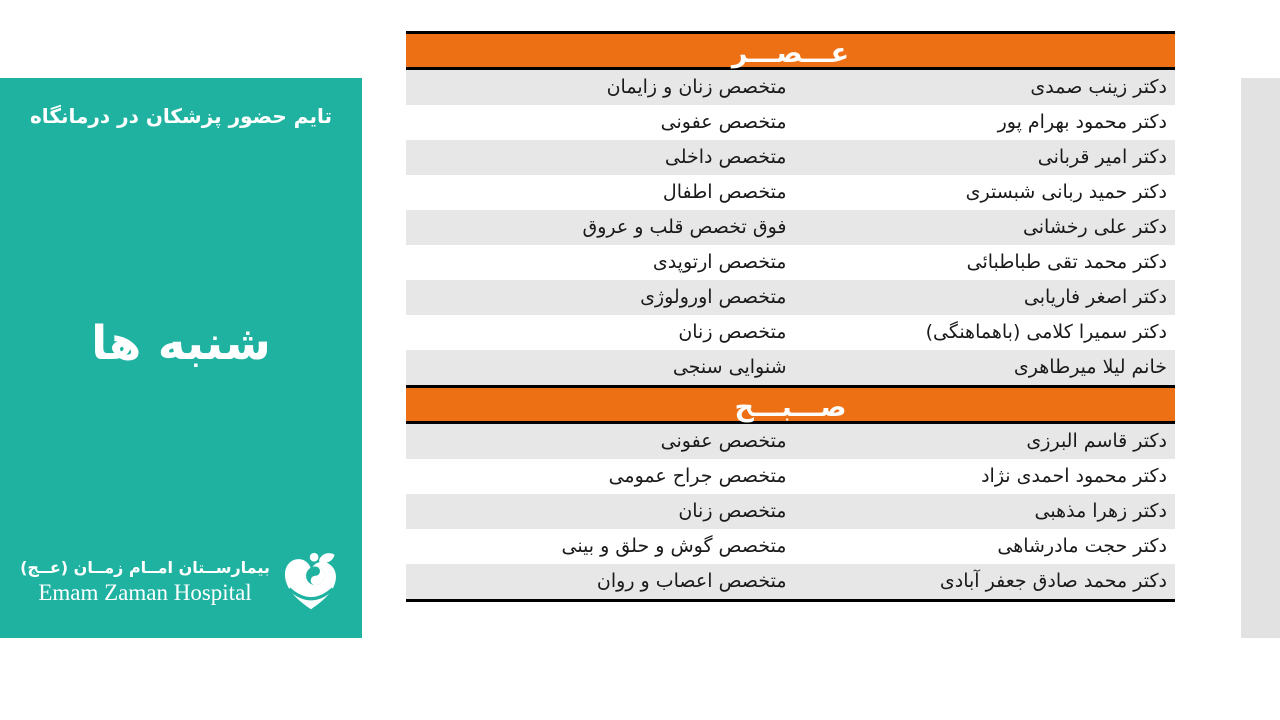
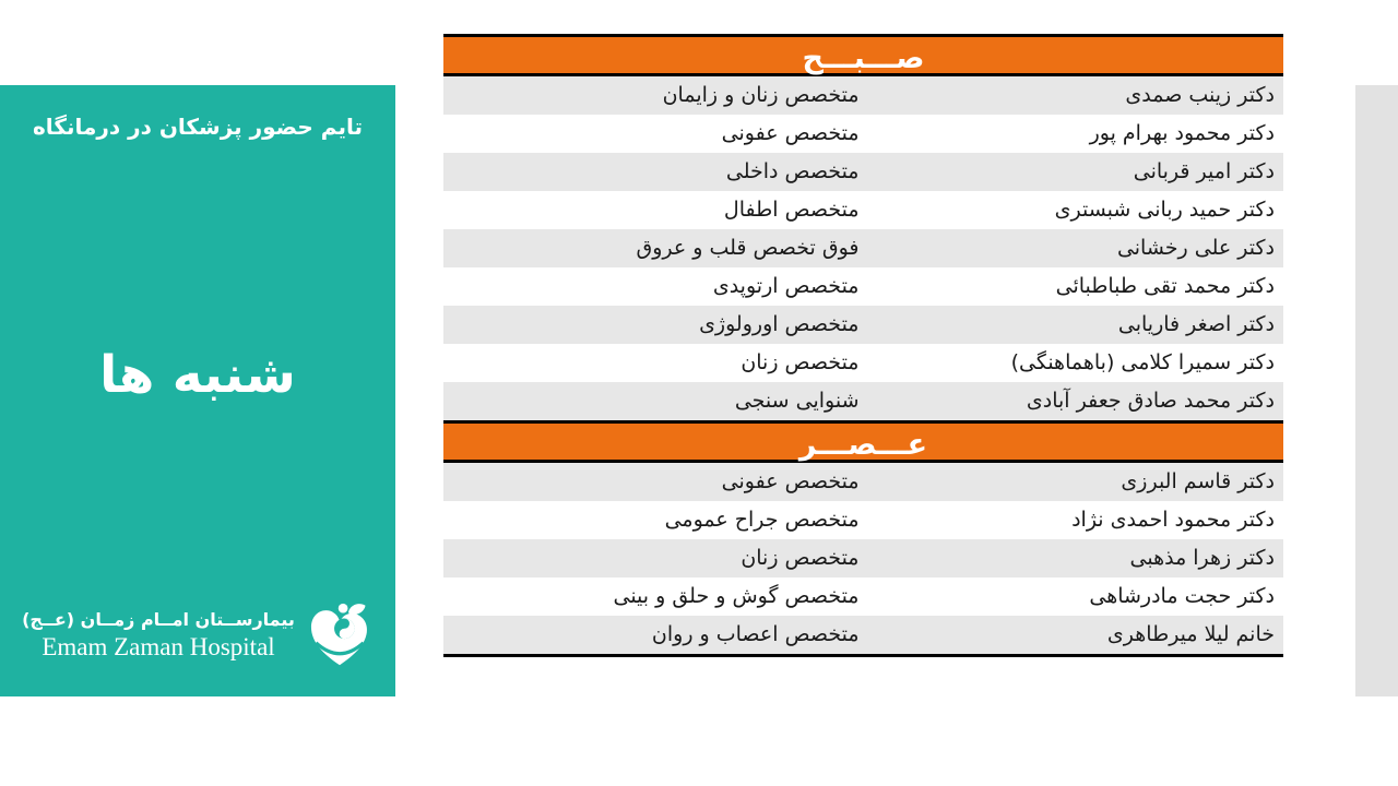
  تایم حضور پزشکان در درمانگاه
  شنبه ها
  بیمارســتان امــام زمــان (عــج)
  Emam Zaman Hospital
- عـــصـــر
+ صـــبـــح
  دکتر زینب صمدی
  متخصص زنان و زایمان
  دکتر محمود بهرام پور
  متخصص عفونی
  دکتر امیر قربانی
  متخصص داخلی
  دکتر حمید ربانی شبستری
  متخصص اطفال
  دکتر علی رخشانی
  فوق تخصص قلب و عروق
  دکتر محمد تقی طباطبائی
  متخصص ارتوپدی
  دکتر اصغر فاریابی
  متخصص اورولوژی
  دکتر سمیرا کلامی (باهماهنگی)
  متخصص زنان
- خانم لیلا میرطاهری
+ دکتر محمد صادق جعفر آبادی
  شنوایی سنجی
- صـــبـــح
+ عـــصـــر
  دکتر قاسم البرزی
  متخصص عفونی
  دکتر محمود احمدی نژاد
  متخصص جراح عمومی
  دکتر زهرا مذهبی
  متخصص زنان
  دکتر حجت مادرشاهی
  متخصص گوش و حلق و بینی
- دکتر محمد صادق جعفر آبادی
+ خانم لیلا میرطاهری
  متخصص اعصاب و روان
